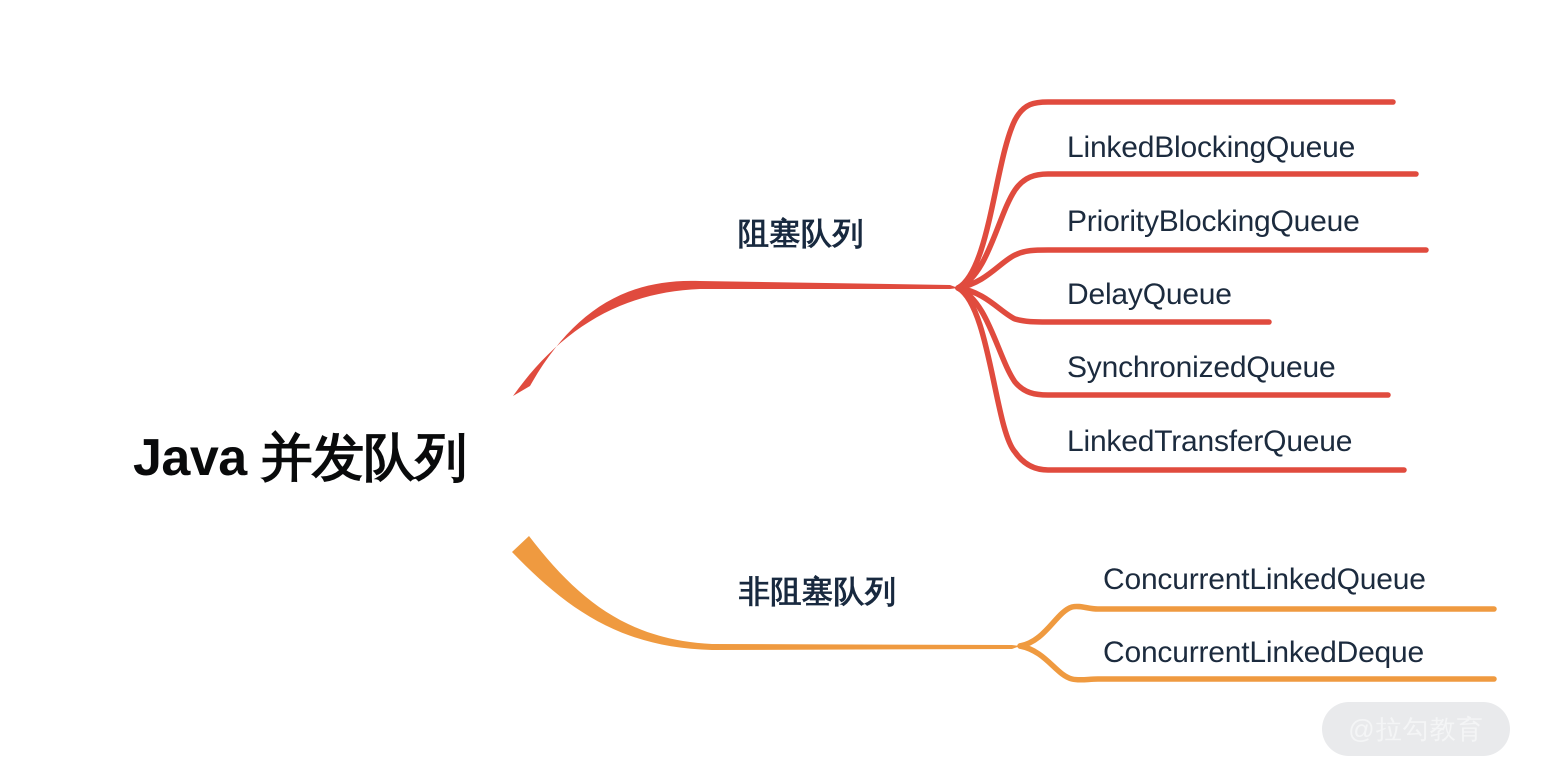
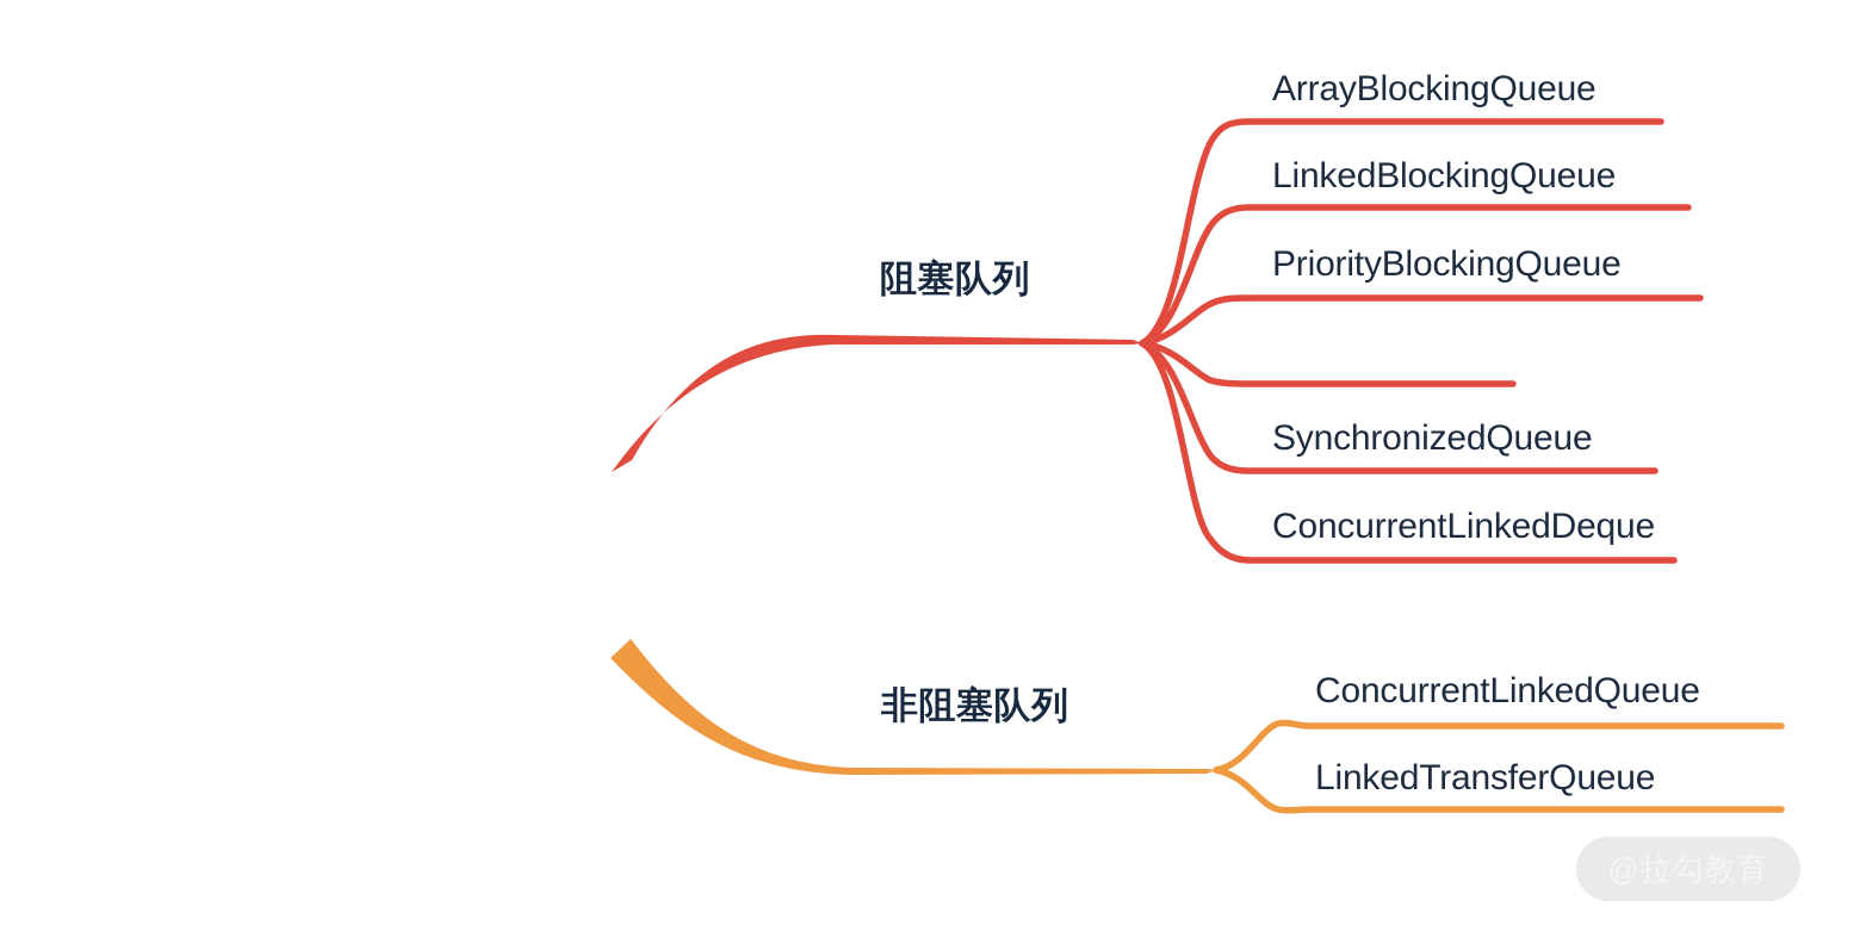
- Java 并发队列
  阻塞队列
  非阻塞队列
+ ArrayBlockingQueue
  LinkedBlockingQueue
  PriorityBlockingQueue
- DelayQueue
  SynchronizedQueue
- LinkedTransferQueue
+ ConcurrentLinkedDeque
  ConcurrentLinkedQueue
- ConcurrentLinkedDeque
+ LinkedTransferQueue
